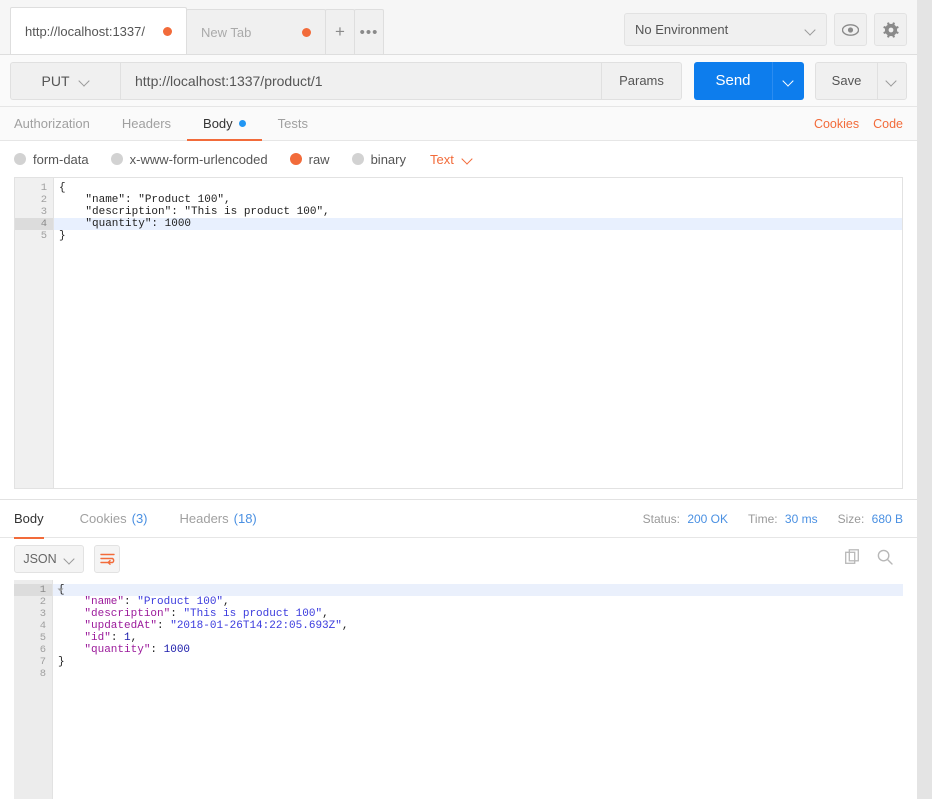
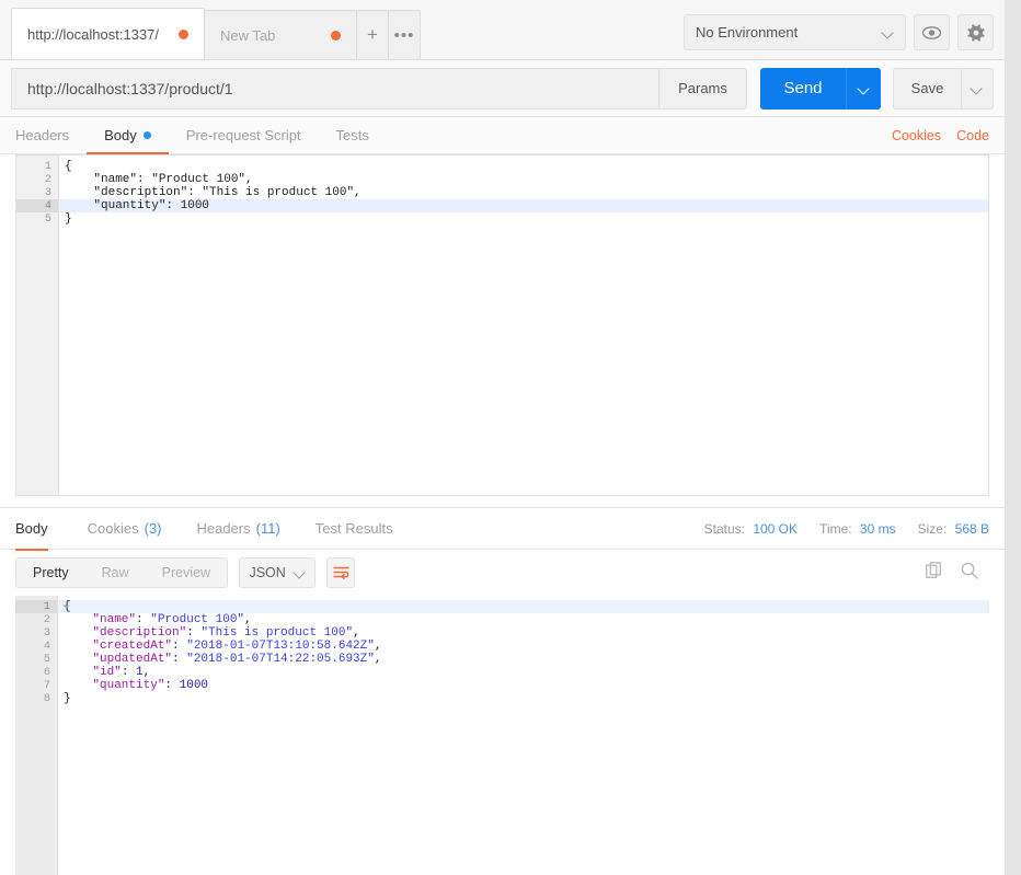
  http://localhost:1337/
  New Tab
  +
  •••
  No Environment
- PUT
  http://localhost:1337/product/1
  Params
  Send
  Save
- Authorization
  Headers
  Body
+ Pre-request Script
  Tests
  Cookies
  Code
- form-data
- x-www-form-urlencoded
- raw
- binary
- Text
  1
  2
  3
  4
  5
  {
  "name": "Product 100",
  "description": "This is product 100",
  "quantity": 1000
  }
  Body
  Cookies
  (3)
  Headers
- (18)
+ (11)
+ Test Results
- Status: 200 OK
+ Status: 100 OK
  Time: 30 ms
- Size: 680 B
+ Size: 568 B
+ Pretty
+ Raw
+ Preview
  JSON
  1
  2
  3
  4
  5
  6
  7
  8
  {
  "name": "Product 100",
  "description": "This is product 100",
+ "createdAt": "2018-01-07T13:10:58.642Z",
- "updatedAt": "2018-01-26T14:22:05.693Z",
+ "updatedAt": "2018-01-07T14:22:05.693Z",
  "id": 1,
  "quantity": 1000
  }
